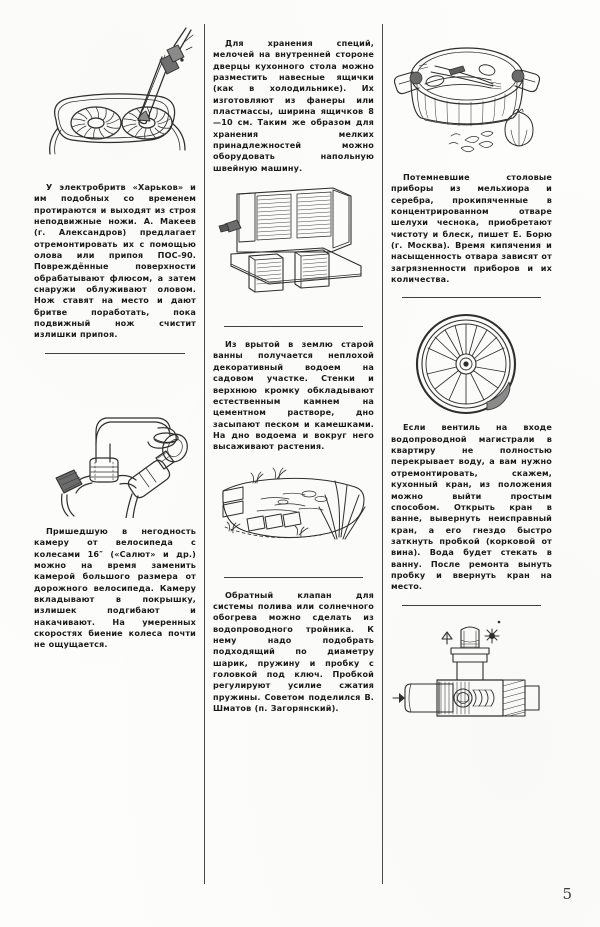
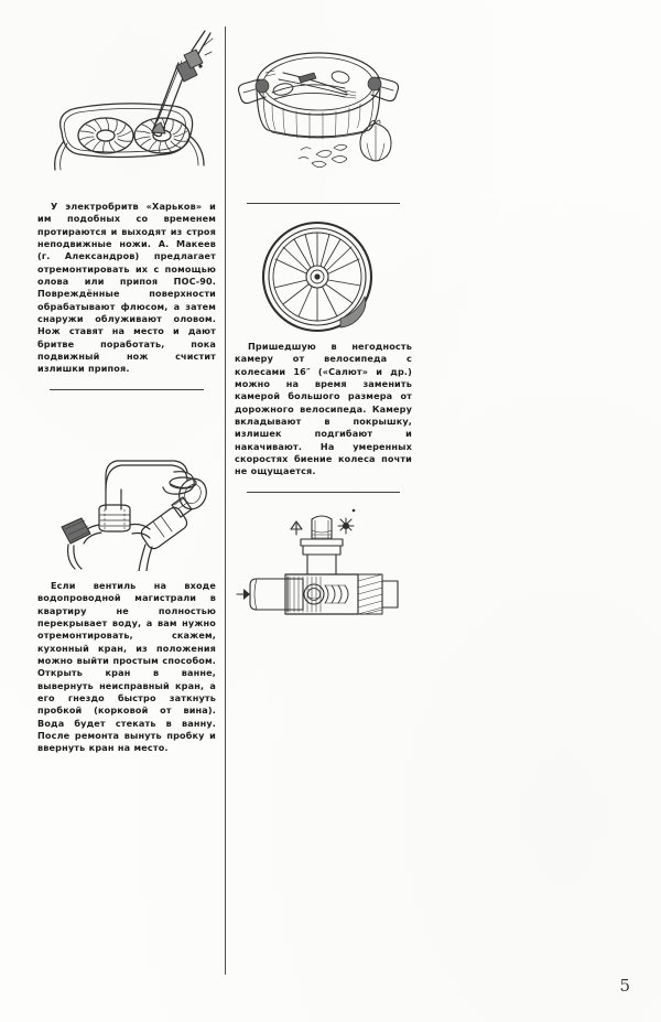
  У электробритв «Харьков» и им подобных со временем протираются и выходят из строя неподвижные ножи. А. Макеев (г. Александров) предлагает отремонтировать их с помощью олова или припоя ПОС-90. Повреждённые поверхности обрабатывают флюсом, а затем снаружи облуживают оловом. Нож ставят на место и дают бритве поработать, пока подвижный нож счистит излишки припоя.
- Пришедшую в негодность камеру от велосипеда с колесами 16″ («Салют» и др.) можно на время заменить камерой большого размера от дорожного велосипеда. Камеру вкладывают в покрышку, излишек подгибают и накачивают. На умеренных скоростях биение колеса почти не ощущается.
+ Если вентиль на входе водопроводной магистрали в квартиру не полностью перекрывает воду, а вам нужно отремонтировать, скажем, кухонный кран, из положения можно выйти простым способом. Открыть кран в ванне, вывернуть неисправный кран, а его гнездо быстро заткнуть пробкой (корковой от вина). Вода будет стекать в ванну. После ремонта вынуть пробку и ввернуть кран на место.
- Для хранения специй, мелочей на внутренней стороне дверцы кухонного стола можно разместить навесные ящички (как в холодильнике). Их изготовляют из фанеры или пластмассы, ширина ящичков 8—10 см. Таким же образом для хранения мелких принадлежностей можно оборудовать напольную швейную машину.
- Из врытой в землю старой ванны получается неплохой декоративный водоем на садовом участке. Стенки и верхнюю кромку обкладывают естественным камнем на цементном растворе, дно засыпают песком и камешками. На дно водоема и вокруг него высаживают растения.
- Обратный клапан для системы полива или солнечного обогрева можно сделать из водопроводного тройника. К нему надо подобрать подходящий по диаметру шарик, пружину и пробку с головкой под ключ. Пробкой регулируют усилие сжатия пружины. Советом поделился В. Шматов (п. Загорянский).
- Потемневшие столовые приборы из мельхиора и серебра, прокипяченные в концентрированном отваре шелухи чеснока, приобретают чистоту и блеск, пишет Е. Борю (г. Москва). Время кипячения и насыщенность отвара зависят от загрязненности приборов и их количества.
- Если вентиль на входе водопроводной магистрали в квартиру не полностью перекрывает воду, а вам нужно отремонтировать, скажем, кухонный кран, из положения можно выйти простым способом. Открыть кран в ванне, вывернуть неисправный кран, а его гнездо быстро заткнуть пробкой (корковой от вина). Вода будет стекать в ванну. После ремонта вынуть пробку и ввернуть кран на место.
+ Пришедшую в негодность камеру от велосипеда с колесами 16″ («Салют» и др.) можно на время заменить камерой большого размера от дорожного велосипеда. Камеру вкладывают в покрышку, излишек подгибают и накачивают. На умеренных скоростях биение колеса почти не ощущается.
  5
